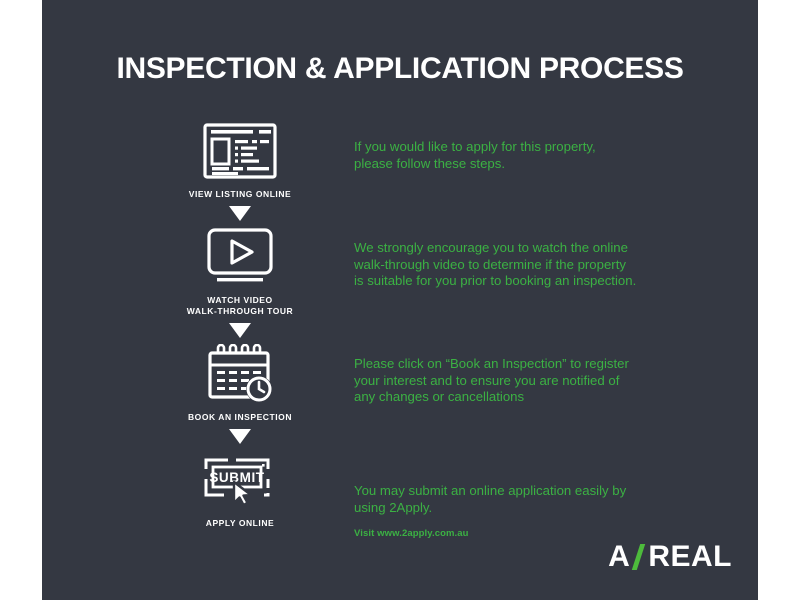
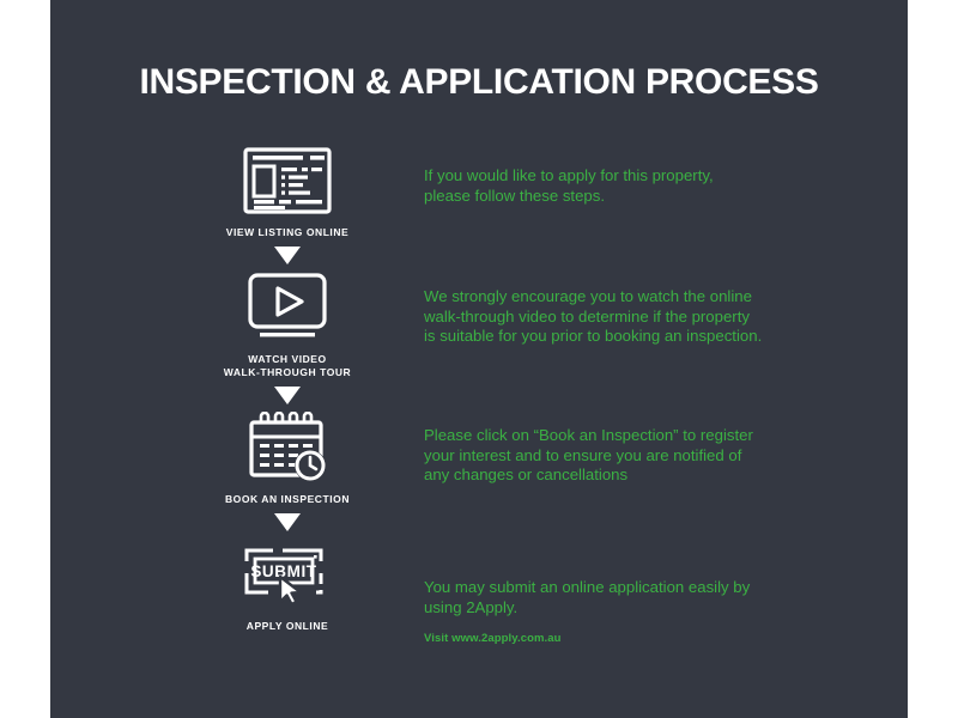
  INSPECTION & APPLICATION PROCESS
  VIEW LISTING ONLINE
  WATCH VIDEO
  WALK-THROUGH TOUR
  BOOK AN INSPECTION
  SUBMIT
  APPLY ONLINE
  If you would like to apply for this property,
  please follow these steps.
  We strongly encourage you to watch the online
  walk-through video to determine if the property
  is suitable for you prior to booking an inspection.
  Please click on “Book an Inspection” to register
  your interest and to ensure you are notified of
  any changes or cancellations
  You may submit an online application easily by
  using 2Apply.
  Visit www.2apply.com.au
- A
- REAL
